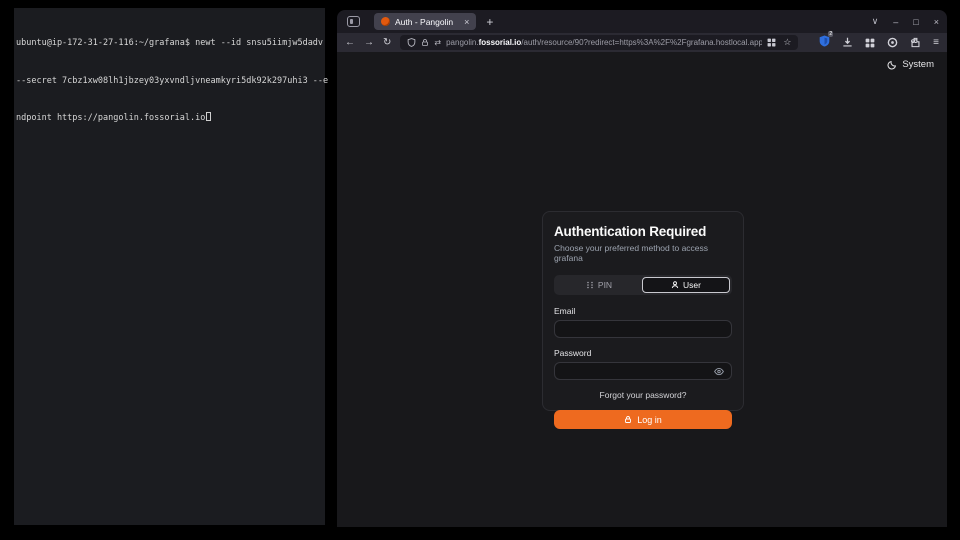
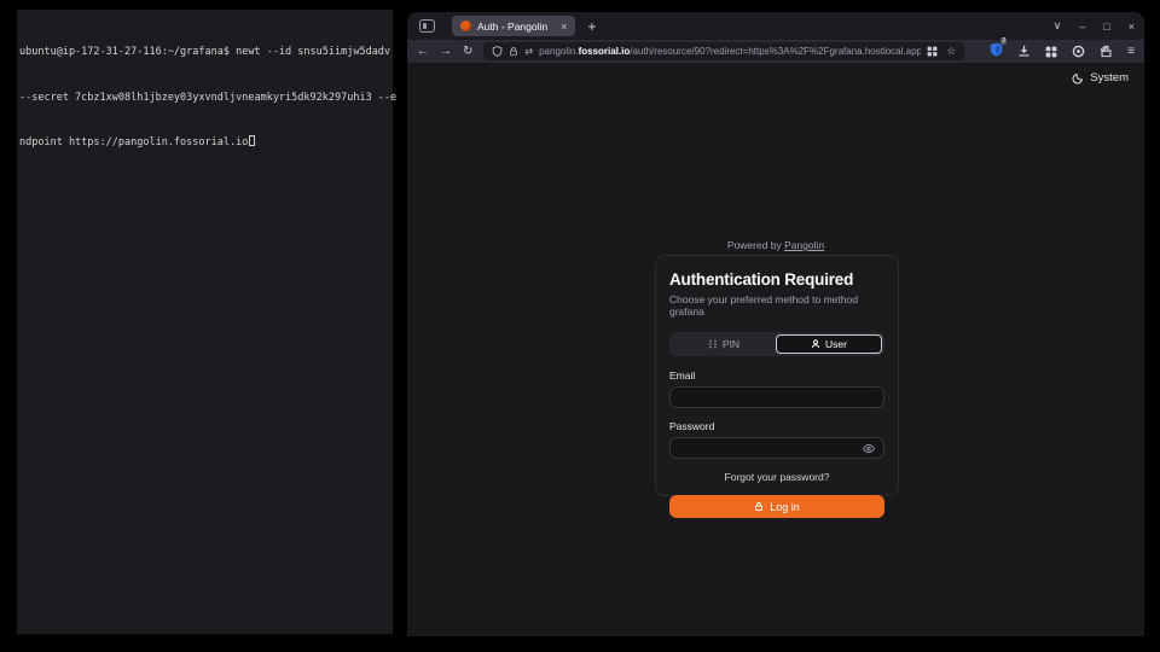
  ubuntu@ip-172-31-27-116:~/grafana$ newt --id snsu5iimjw5dadv
  --secret 7cbz1xw08lh1jbzey03yxvndljvneamkyri5dk92k297uhi3 --e
  ndpoint https://pangolin.fossorial.io
  Auth - Pangolin
  ×
  +
  ∨
  –
  □
  ×
  ←
  →
  ↻
  ⇄
  pangolin.fossorial.io/auth/resource/90?redirect=https%3A%2F%2Fgrafana.hostlocal.app
  ☆
  ≡
  System
+ Powered by Pangolin
  Authentication Required
- Choose your preferred method to access grafana
+ Choose your preferred method to method grafana
  PIN
  User
  Email
  Password
  Forgot your password?
  Log in
